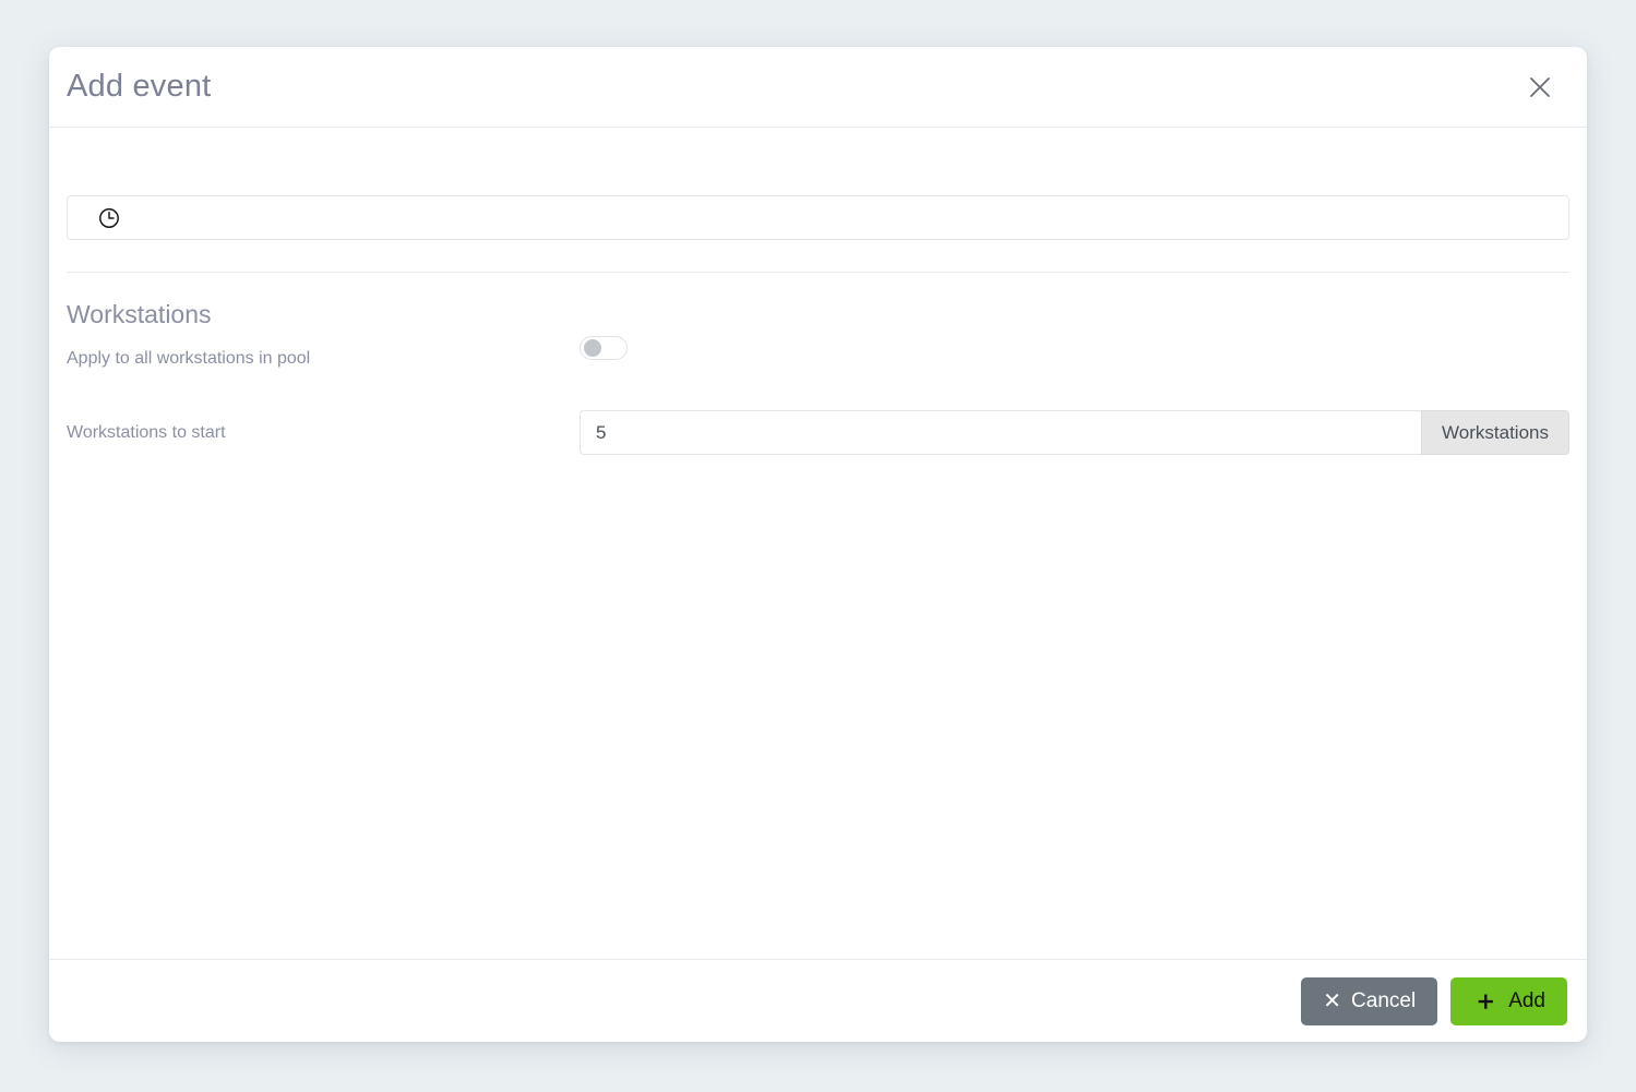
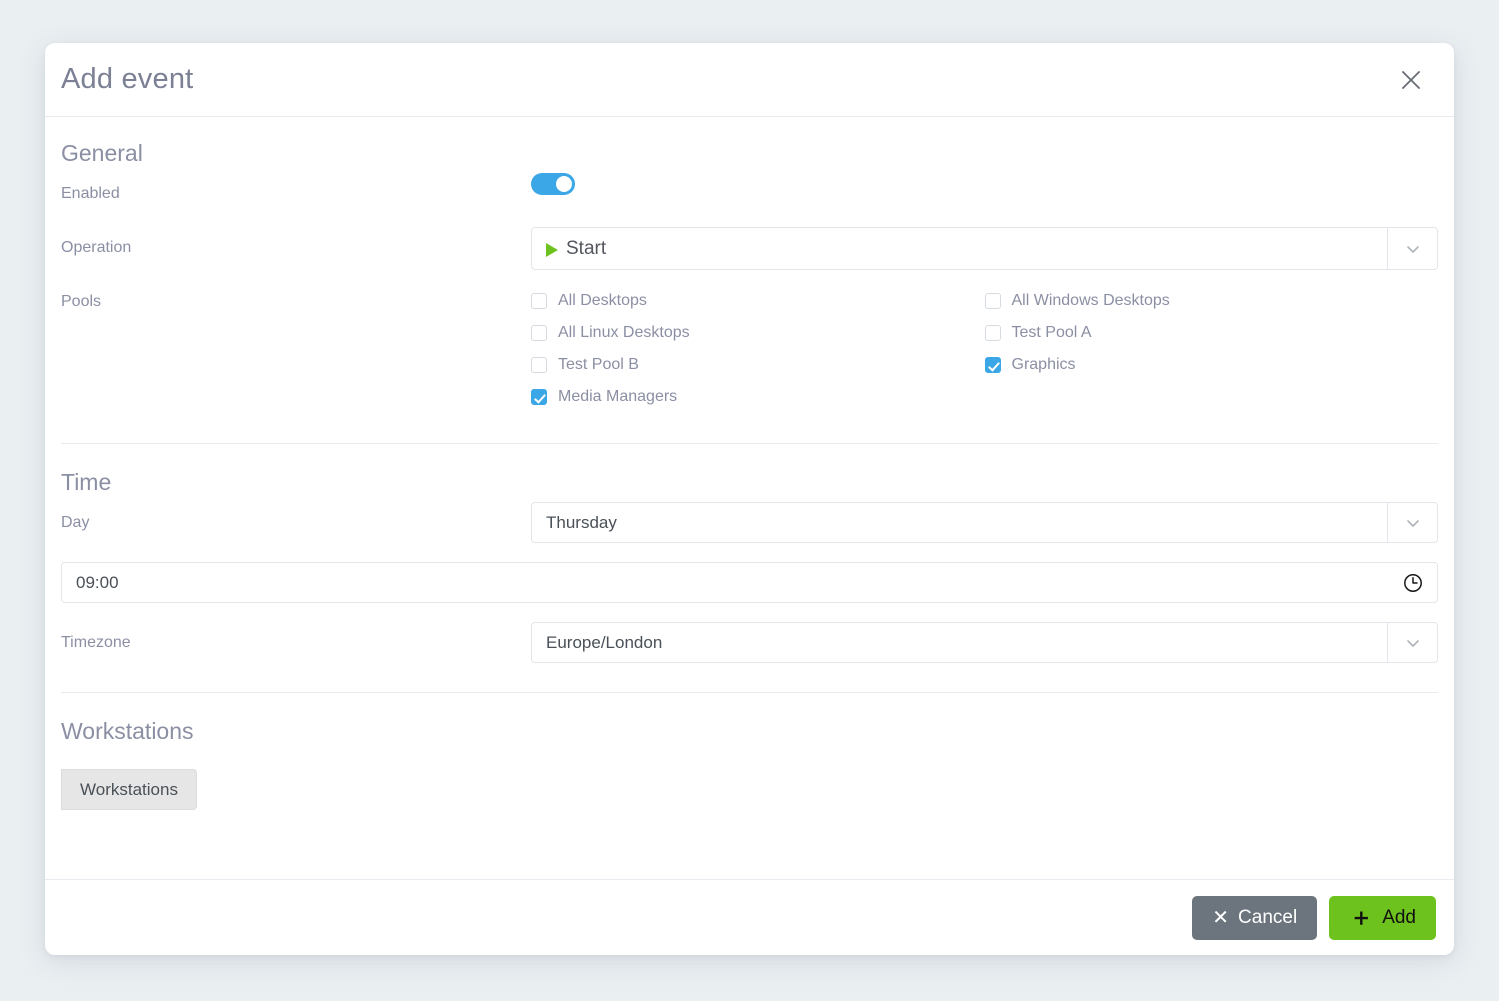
  Add event
+ General
+ Enabled
+ Operation
+ Start
+ Pools
+ All Desktops
+ All Windows Desktops
+ All Linux Desktops
+ Test Pool A
+ Test Pool B
+ Graphics
+ Media Managers
+ Time
+ Day
+ Thursday
+ 09:00
+ Timezone
+ Europe/London
  Workstations
- Apply to all workstations in pool
- Workstations to start
- 5
  Workstations
  ✕
  Cancel
  ＋
  Add
